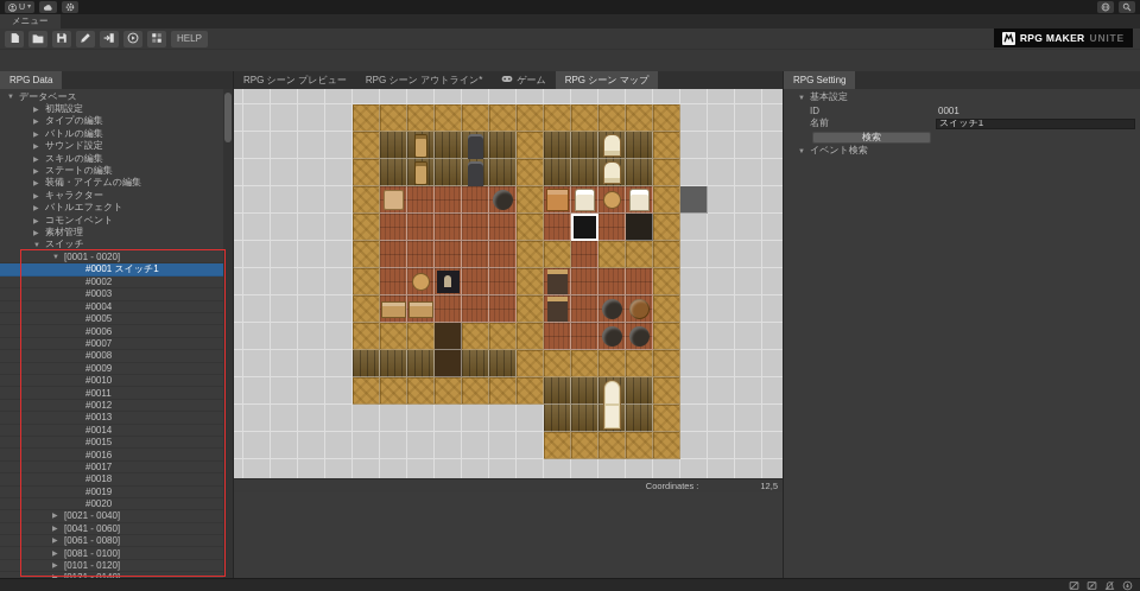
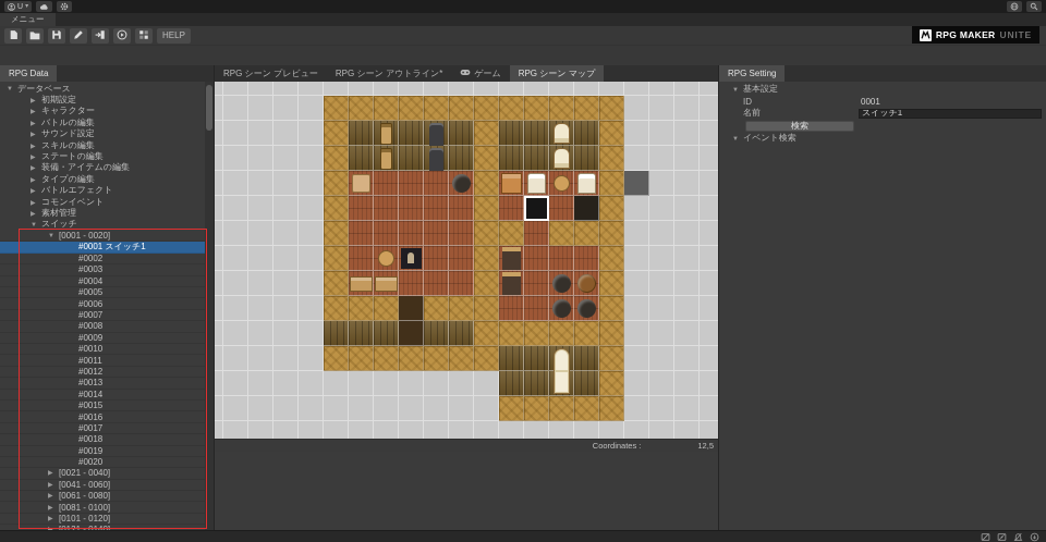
  メニュー
  HELP
  RPG MAKER
  UNITE
  RPG Data
  RPG シーン プレビュー
  RPG シーン アウトライン*
  ゲーム
  RPG シーン マップ
  RPG Setting
  データベース
  初期設定
- タイプの編集
+ キャラクター
  バトルの編集
  サウンド設定
  スキルの編集
  ステートの編集
  装備・アイテムの編集
- キャラクター
+ タイプの編集
  バトルエフェクト
  コモンイベント
  素材管理
  スイッチ
  [0001 - 0020]
  #0001 スイッチ1
  #0002
  #0003
  #0004
  #0005
  #0006
  #0007
  #0008
  #0009
  #0010
  #0011
  #0012
  #0013
  #0014
  #0015
  #0016
  #0017
  #0018
  #0019
  #0020
  [0021 - 0040]
  [0041 - 0060]
  [0061 - 0080]
  [0081 - 0100]
  [0101 - 0120]
  [0121 - 0140]
  Coordinates :
  12,5
  基本設定
  ID
  0001
  名前
  スイッチ1
  検索
  イベント検索
